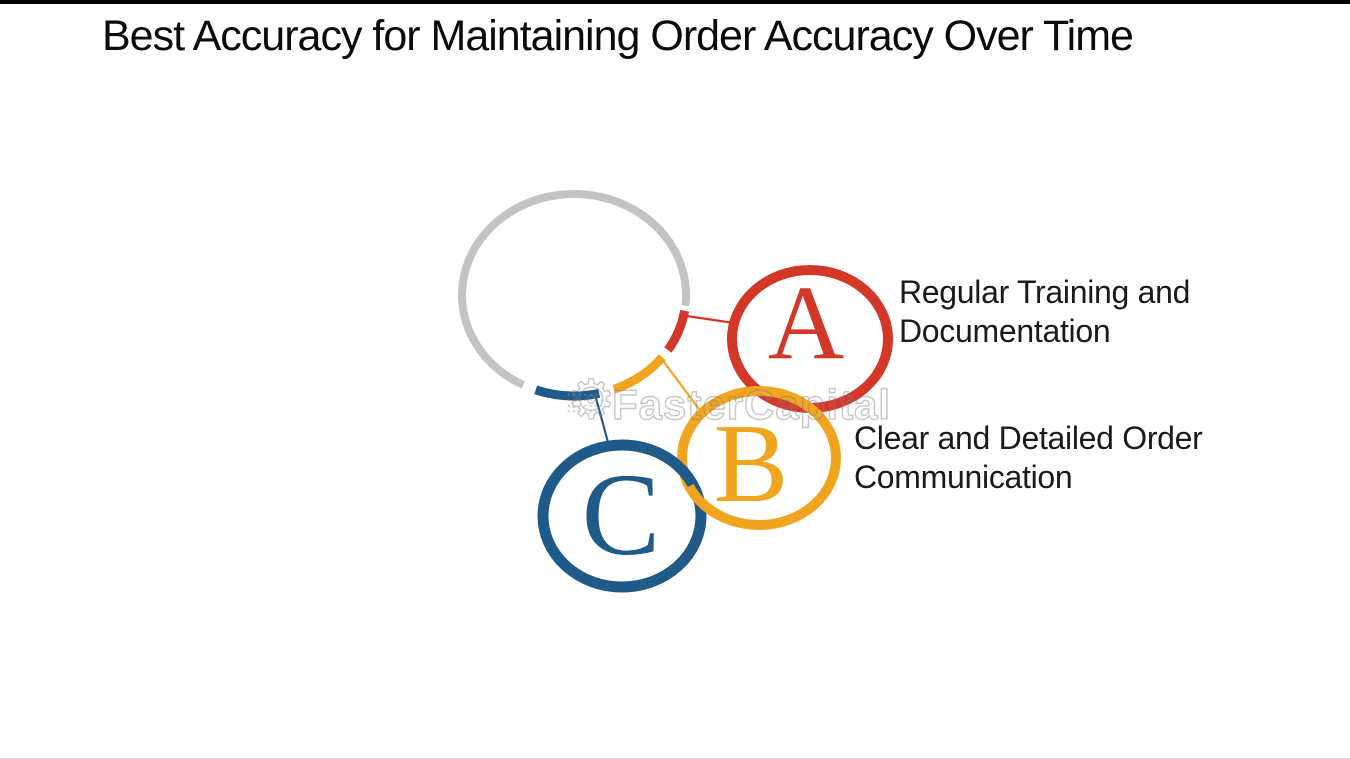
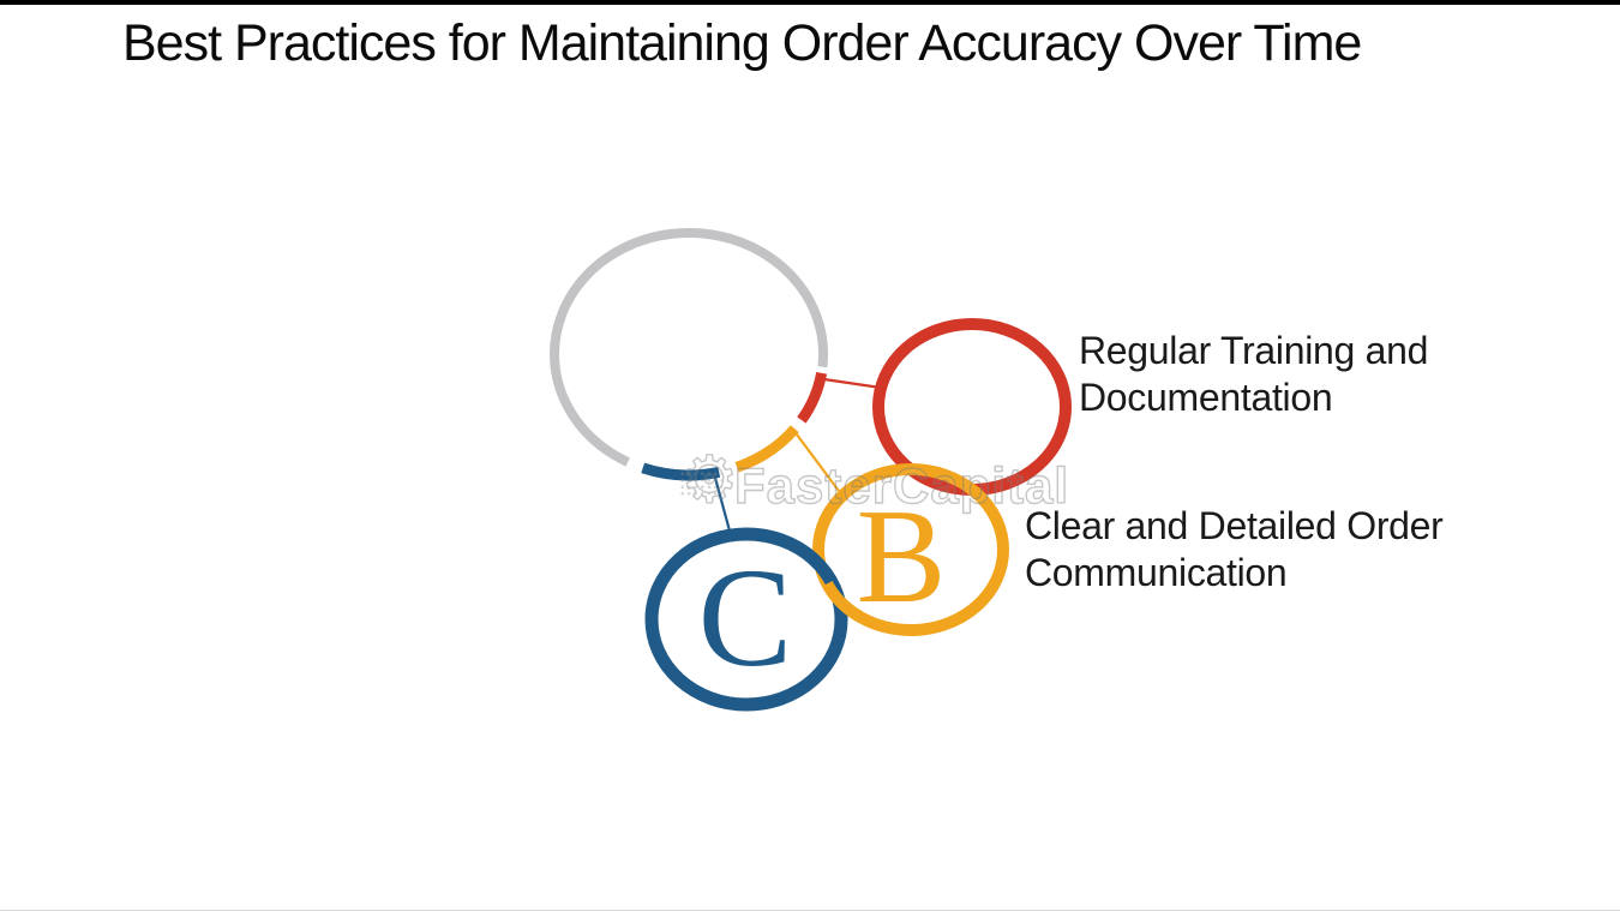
- Best Accuracy for Maintaining Order Accuracy Over Time
+ Best Practices for Maintaining Order Accuracy Over Time
- A
  B
  C
  Regular Training and
  Documentation
  Clear and Detailed Order
  Communication
  ⚙
  FasterCapital
